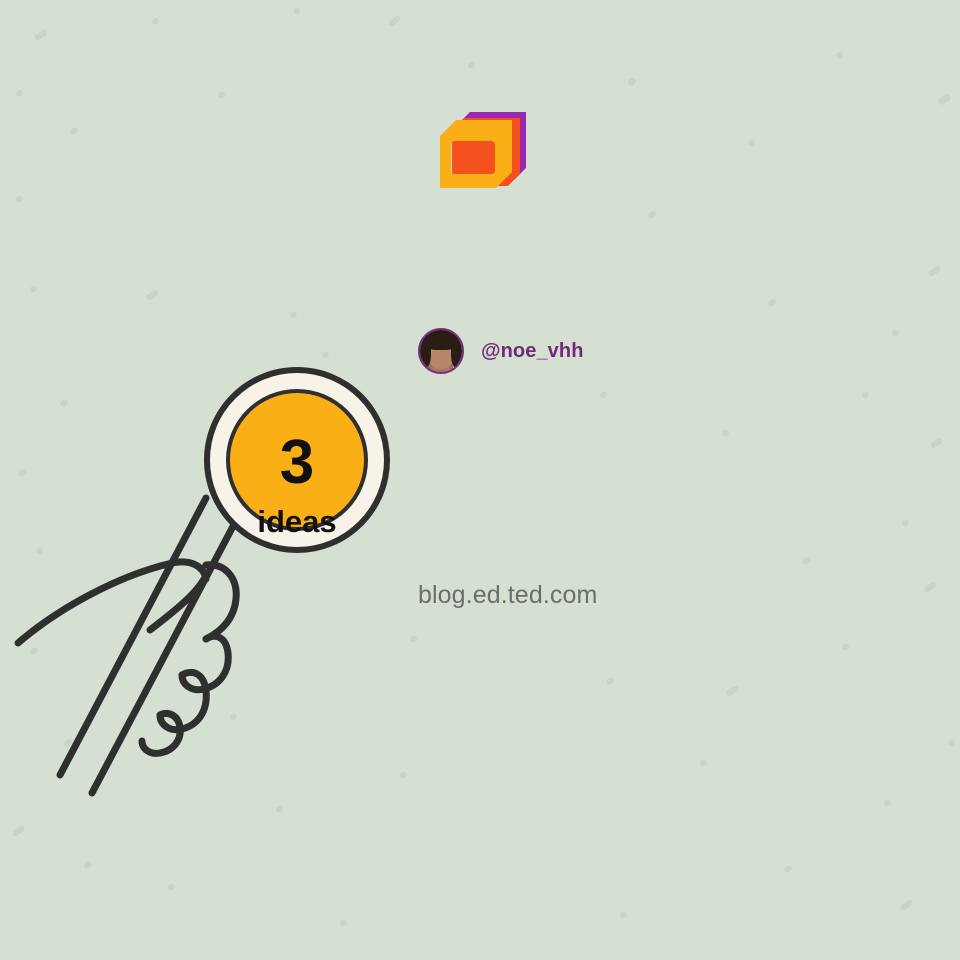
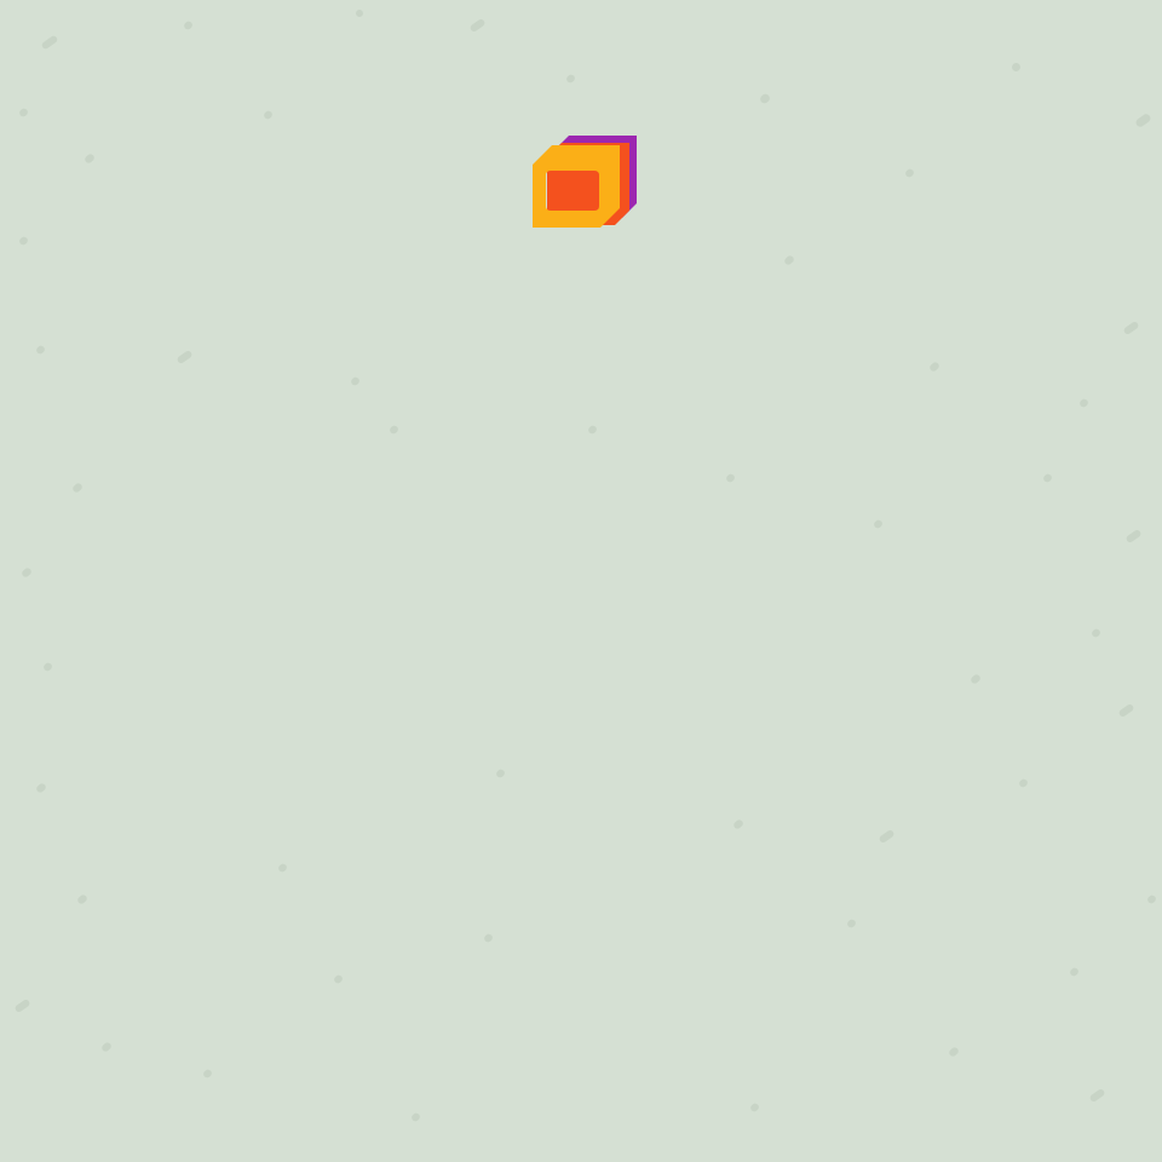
- 3
- ideas
- @noe_vhh
- blog.ed.ted.com
